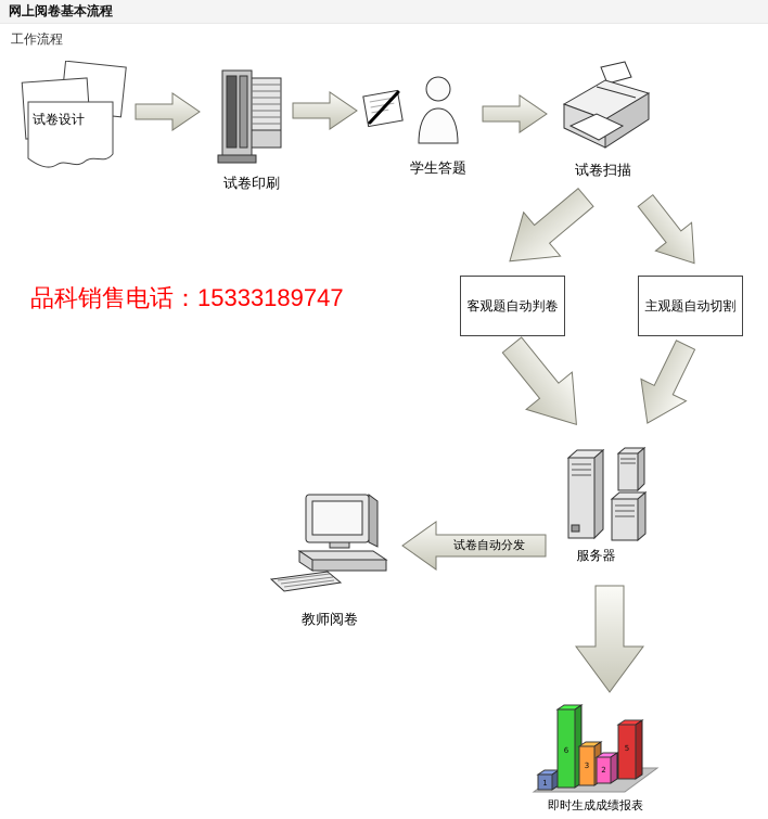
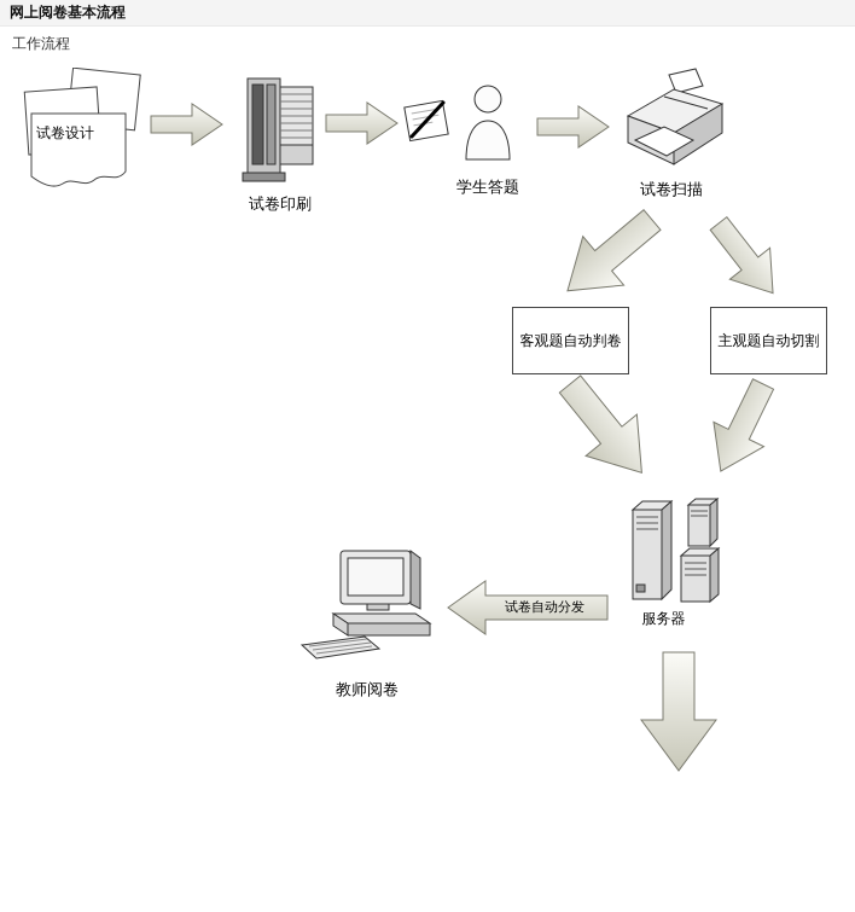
  网上阅卷基本流程
  工作流程
  试卷设计
  试卷印刷
  学生答题
  试卷扫描
  客观题自动判卷
  主观题自动切割
  服务器
  试卷自动分发
  教师阅卷
- 1
- 6
- 3
- 2
- 5
- 即时生成成绩报表
- 品科销售电话：15333189747
